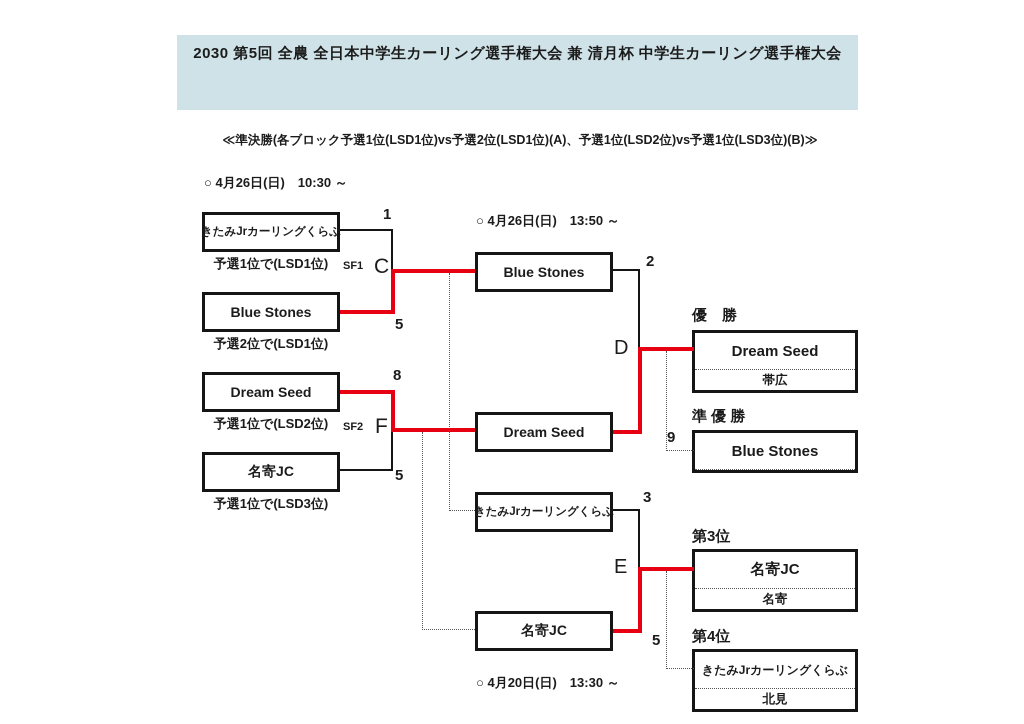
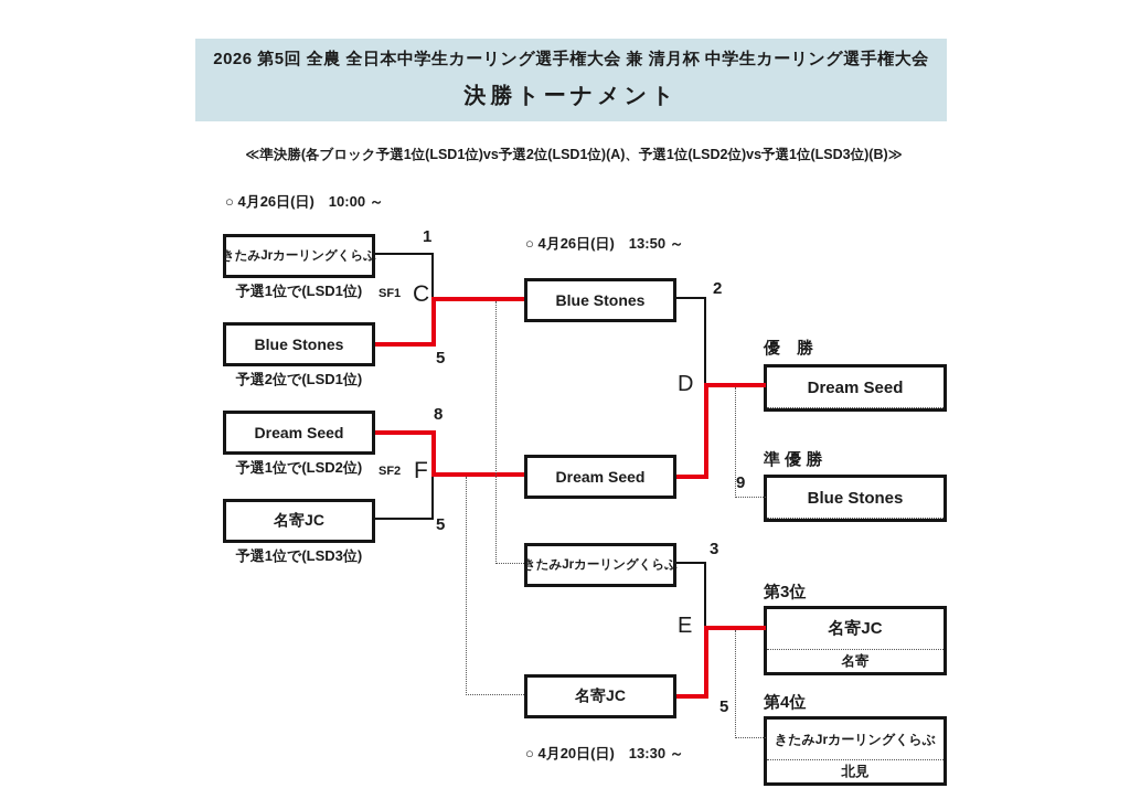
- 2030 第5回 全農 全日本中学生カーリング選手権大会 兼 清月杯 中学生カーリング選手権大会
+ 2026 第5回 全農 全日本中学生カーリング選手権大会 兼 清月杯 中学生カーリング選手権大会
+ 決勝トーナメント
  ≪準決勝(各ブロック予選1位(LSD1位)vs予選2位(LSD1位)(A)、予選1位(LSD2位)vs予選1位(LSD3位)(B)≫
- ○ 4月26日(日) 10:30 ～
+ ○ 4月26日(日) 10:00 ～
  ○ 4月26日(日) 13:50 ～
  ○ 4月20日(日) 13:30 ～
  きたみJrカーリングくらぶ
  予選1位で(LSD1位)
  Blue Stones
  予選2位で(LSD1位)
  Dream Seed
  予選1位で(LSD2位)
  名寄JC
  予選1位で(LSD3位)
  Blue Stones
  Dream Seed
  きたみJrカーリングくらぶ
  名寄JC
  優 勝
  Dream Seed
- 帯広
  準 優 勝
  Blue Stones
  第3位
  名寄JC
  名寄
  第4位
  きたみJrカーリングくらぶ
  北見
  1
  5
  8
  5
  2
  9
  3
  5
  SF1
  C
  SF2
  F
  D
  E
